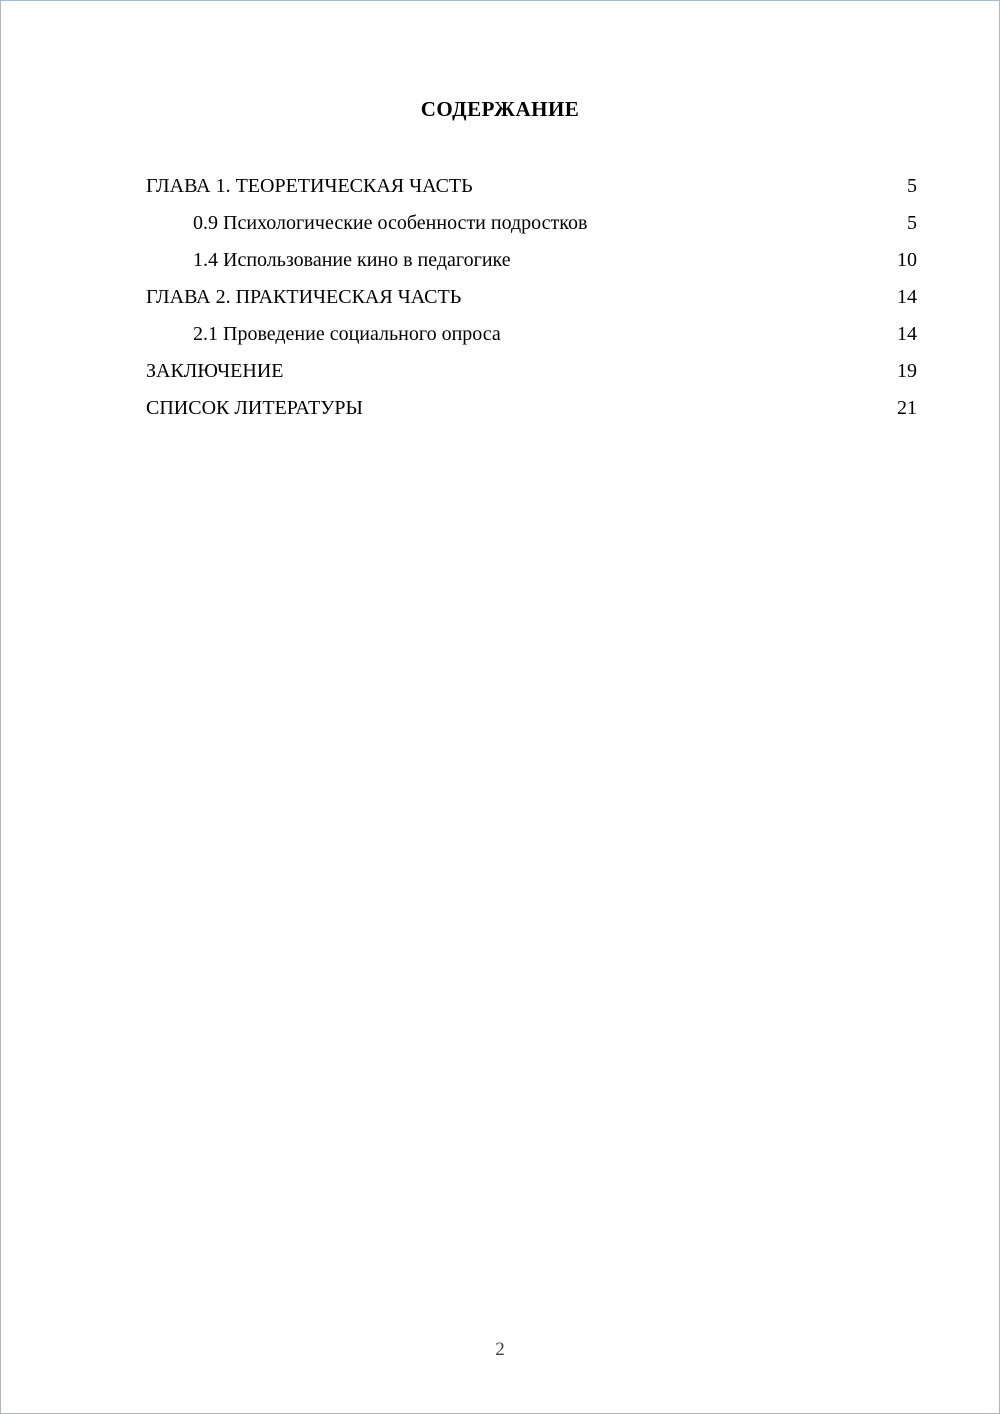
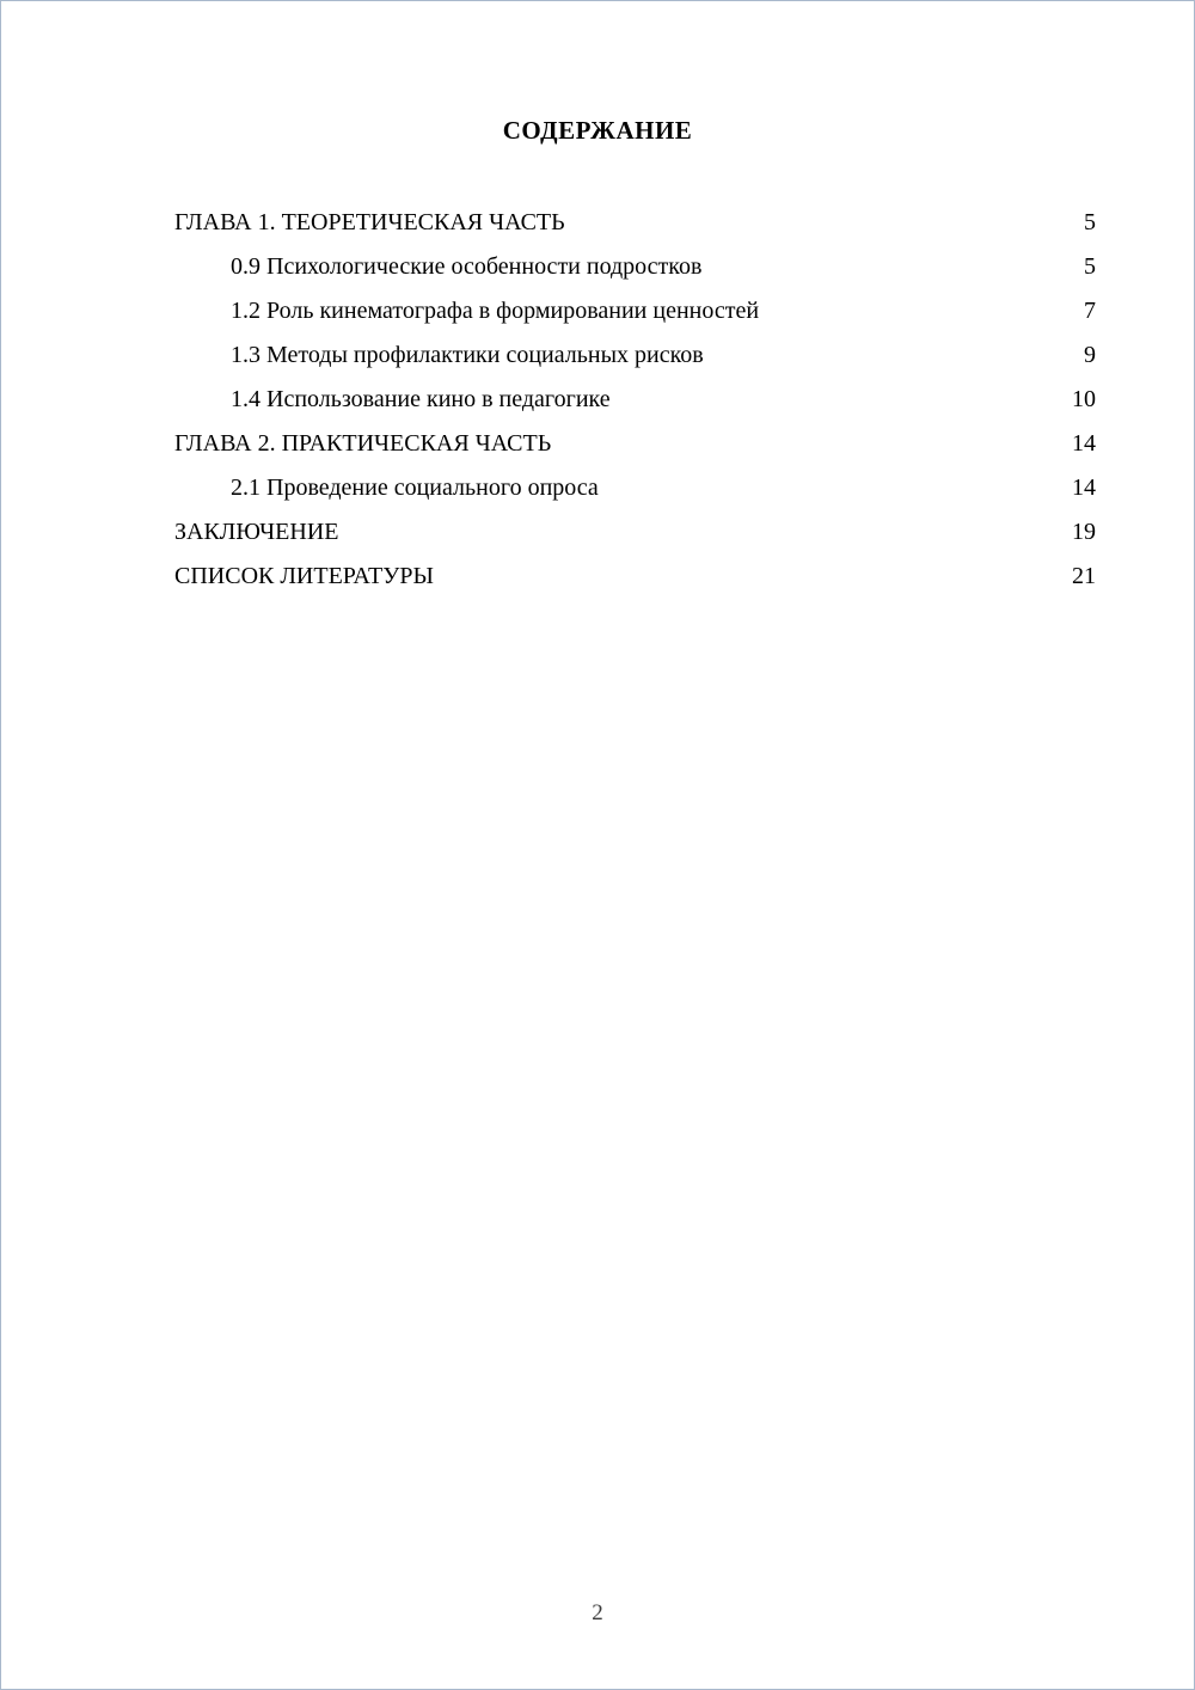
  СОДЕРЖАНИЕ
  ГЛАВА 1. ТЕОРЕТИЧЕСКАЯ ЧАСТЬ
  5
  0.9 Психологические особенности подростков
  5
+ 1.2 Роль кинематографа в формировании ценностей
+ 7
+ 1.3 Методы профилактики социальных рисков
+ 9
  1.4 Использование кино в педагогике
  10
  ГЛАВА 2. ПРАКТИЧЕСКАЯ ЧАСТЬ
  14
  2.1 Проведение социального опроса
  14
  ЗАКЛЮЧЕНИЕ
  19
  СПИСОК ЛИТЕРАТУРЫ
  21
  2
